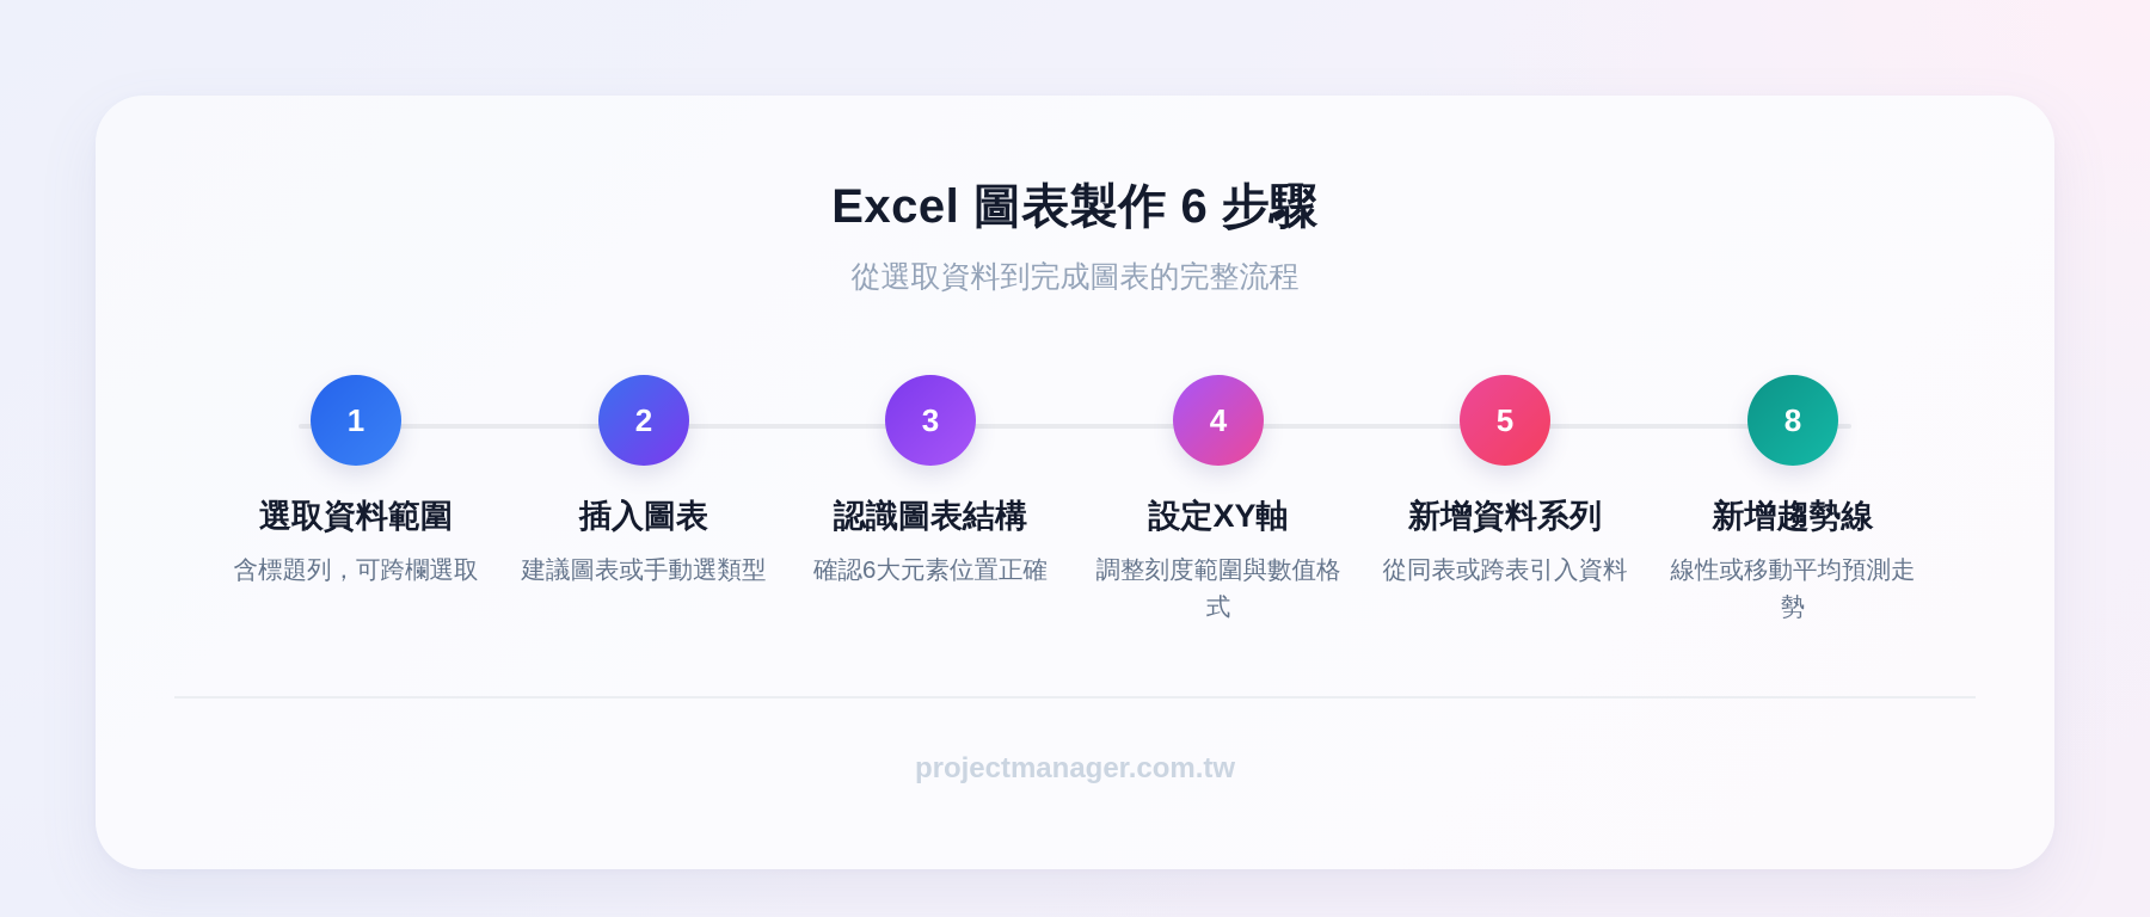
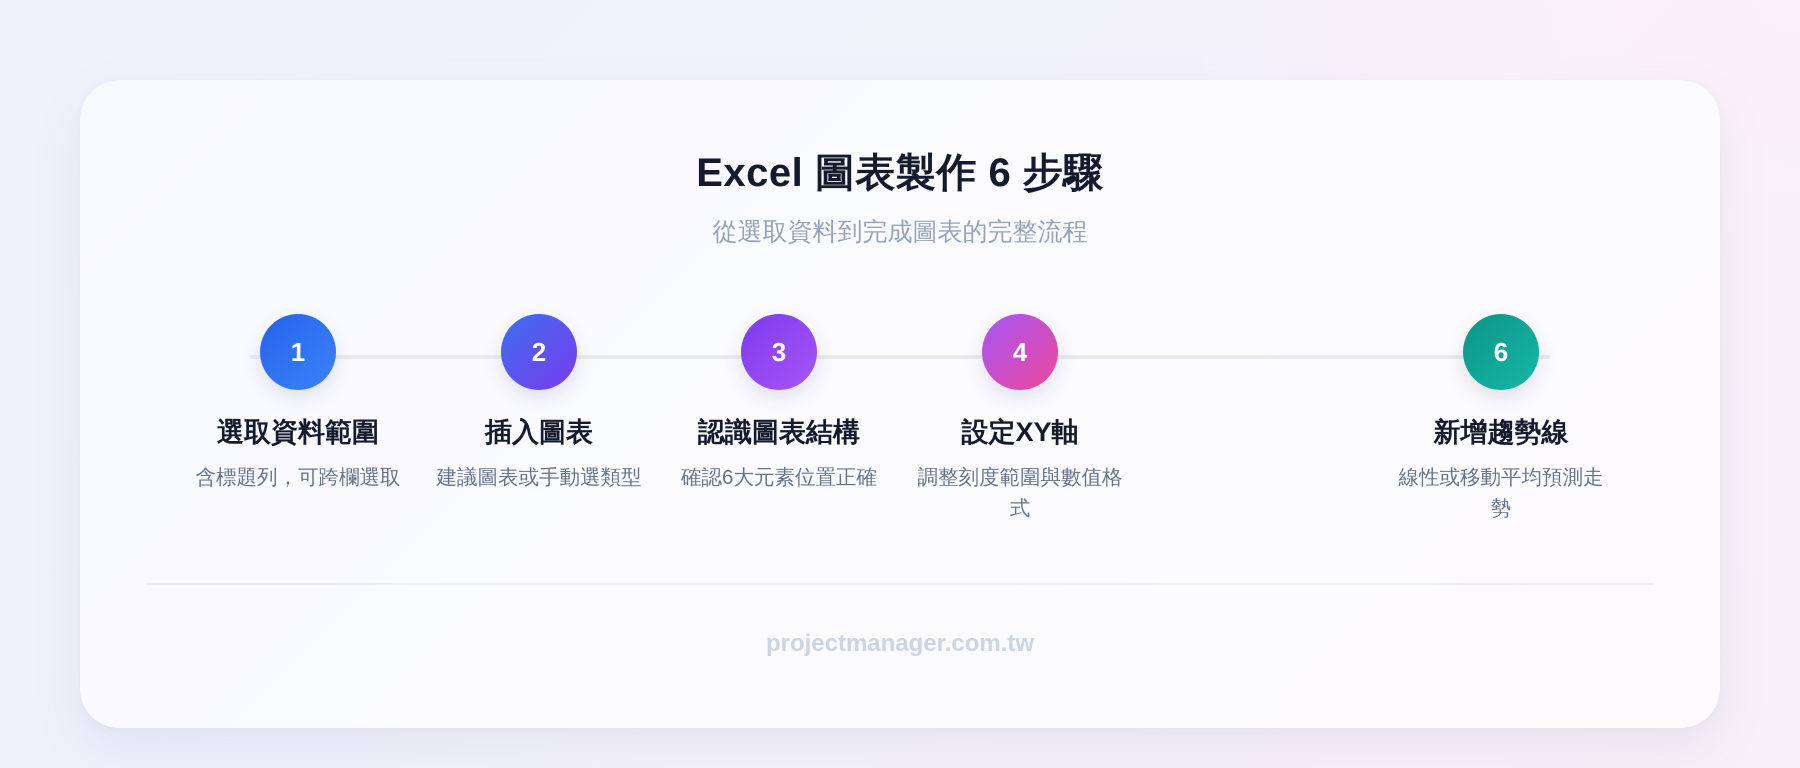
  Excel 圖表製作 6 步驟
  從選取資料到完成圖表的完整流程
  1
  選取資料範圍
  含標題列，可跨欄選取
  2
  插入圖表
  建議圖表或手動選類型
  3
  認識圖表結構
  確認6大元素位置正確
  4
  設定XY軸
  調整刻度範圍與數值格式
- 5
- 新增資料系列
- 從同表或跨表引入資料
- 8
+ 6
  新增趨勢線
  線性或移動平均預測走勢
  projectmanager.com.tw
